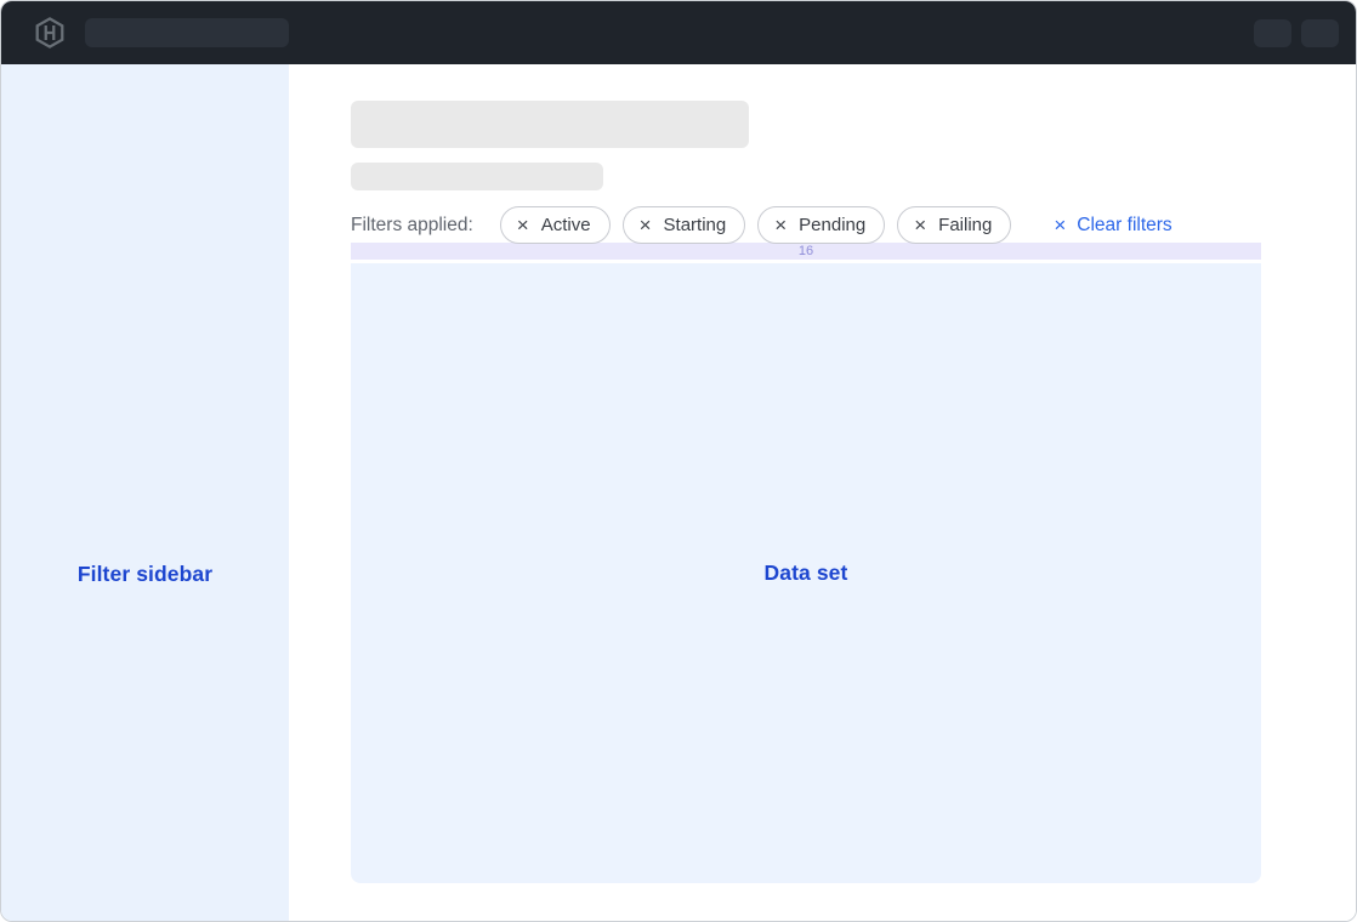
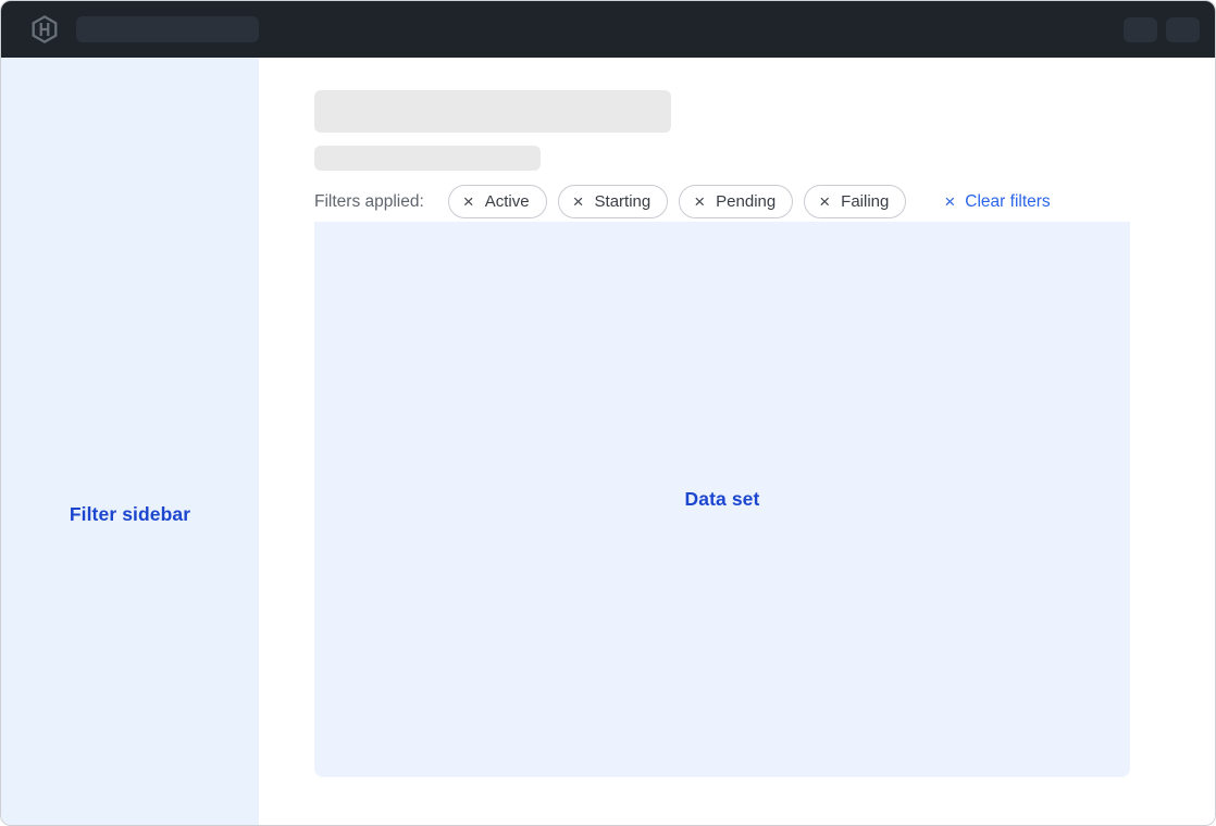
  Filter sidebar
  Filters applied:
  ×
  Active
  ×
  Starting
  ×
  Pending
  ×
  Failing
  ×
  Clear filters
- 16
  Data set
